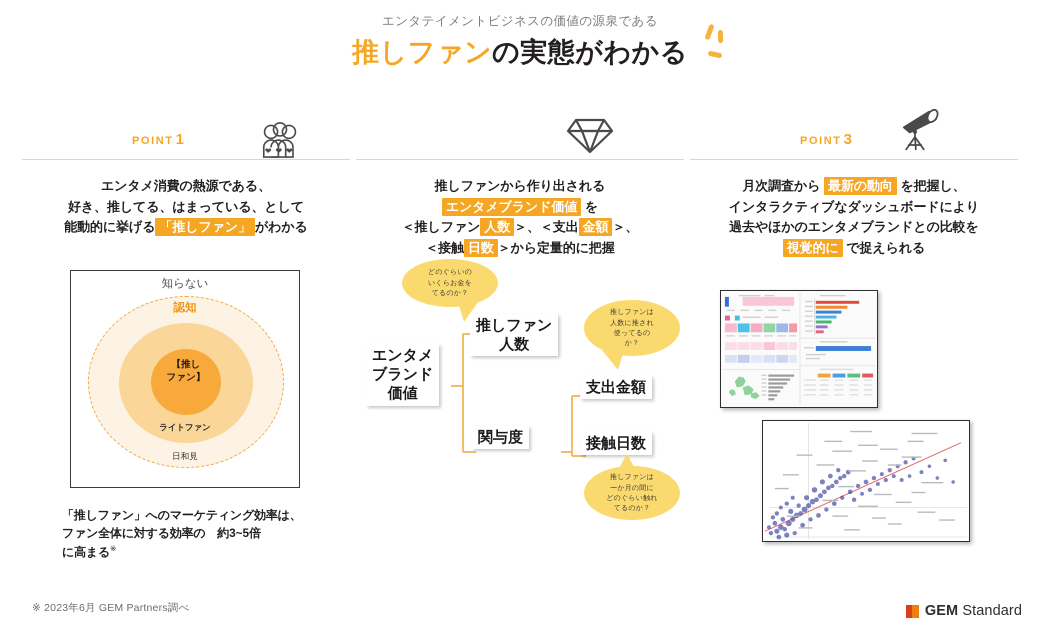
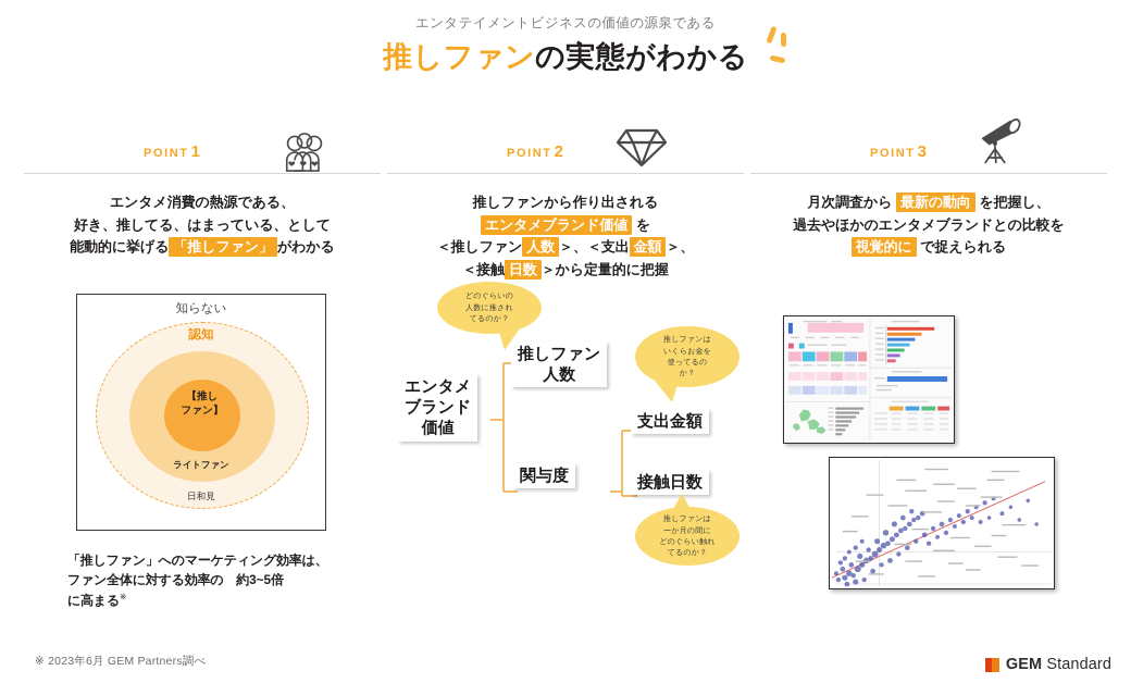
  エンタテイメントビジネスの価値の源泉である
  推しファンの実態がわかる
  POINT 1
  エンタメ消費の熱源である、
  好き、推してる、はまっている、として
  能動的に挙げる 「推しファン」 がわかる
  知らない
  認知
  ライトファン
  日和見
  【推し
  ファン】
  「推しファン」へのマーケティング効率は、
  ファン全体に対する効率の 約3~5倍
  に高まる※
+ POINT 2
  推しファンから作り出される
  エンタメブランド価値 を
  ＜推しファン 人数 ＞、＜支出 金額 ＞、
  ＜接触 日数 ＞から定量的に把握
  エンタメ
  ブランド
  価値
  推しファン
  人数
  関与度
  支出金額
  接触日数
  どのぐらいの
- いくらお金を
+ 人数に推され
  てるのか？
  推しファンは
- 人数に推され
+ いくらお金を
  使ってるの
  か？
  推しファンは
  一か月の間に
  どのぐらい触れ
  てるのか？
  POINT 3
  月次調査から 最新の動向 を把握し、
- インタラクティブなダッシュボードにより
  過去やほかのエンタメブランドとの比較を
  視覚的に で捉えられる
  ※ 2023年6月 GEM Partners調べ
  GEM Standard
